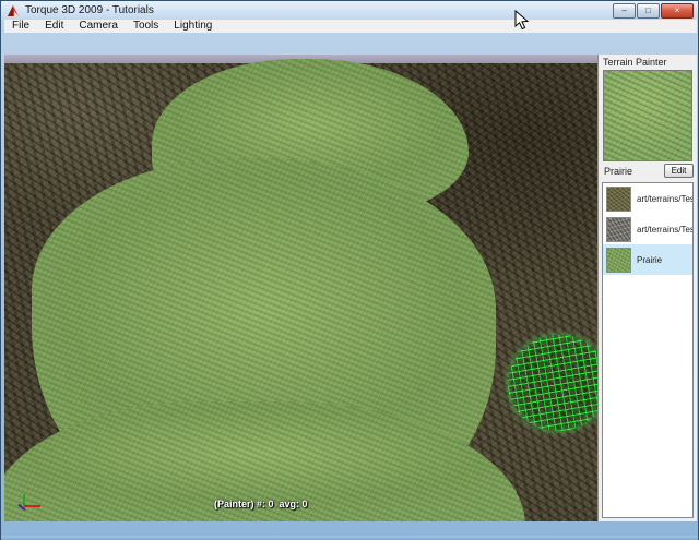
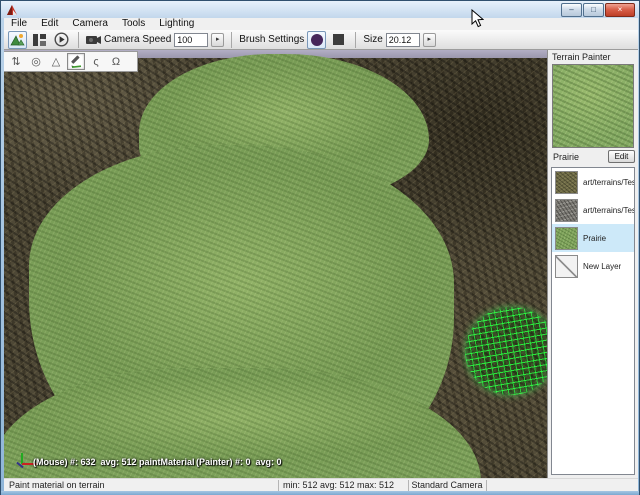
- Torque 3D 2009 - Tutorials
  –
  □
  ×
  File
  Edit
  Camera
  Tools
  Lighting
+ Camera Speed
+ 100
+ Brush Settings
+ Size
+ 20.12
+ ⇅
+ ◎
+ △
+ ς
+ Ω
+ (Mouse) #: 632 avg: 512 paintMaterial
  (Painter) #: 0 avg: 0
  Terrain Painter
  Prairie
  Edit
  art/terrains/Tes
  art/terrains/Tes
  Prairie
+ New Layer
+ Paint material on terrain
+ min: 512 avg: 512 max: 512
+ Standard Camera
